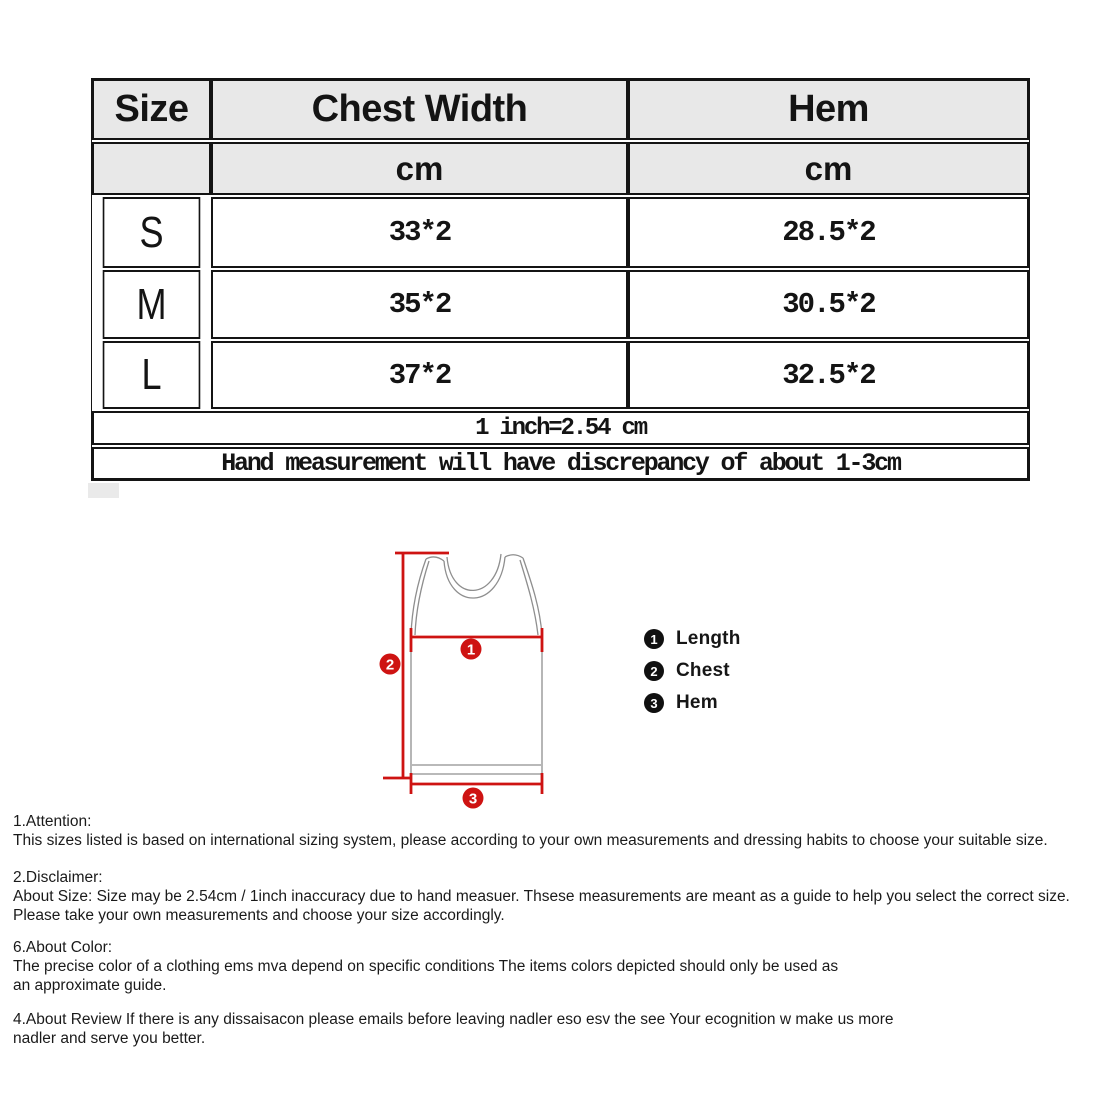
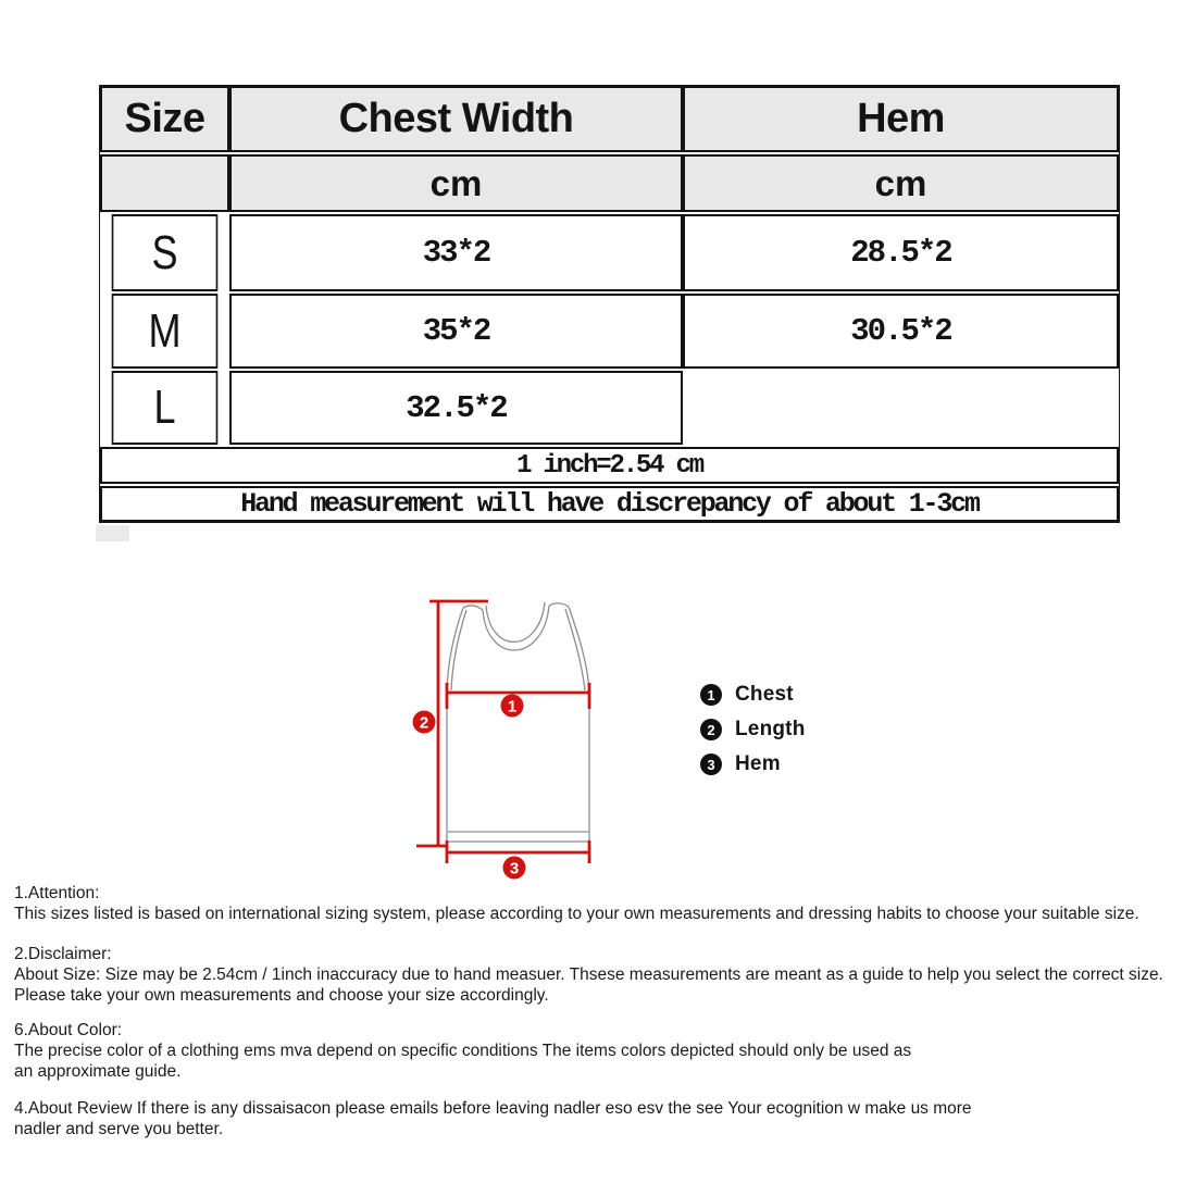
  Size
  Chest Width
  Hem
  cm
  cm
  S
  33*2
  28.5*2
  M
  35*2
  30.5*2
  L
- 37*2
  32.5*2
  1 inch=2.54 cm
  Hand measurement will have discrepancy of about 1-3cm
  1
  2
  3
  1
- Length
+ Chest
  2
- Chest
+ Length
  3
  Hem
  1.Attention:
  This sizes listed is based on international sizing system, please according to your own measurements and dressing habits to choose your suitable size.
  2.Disclaimer:
  About Size: Size may be 2.54cm / 1inch inaccuracy due to hand measuer. Thsese measurements are meant as a guide to help you select the correct size.
  Please take your own measurements and choose your size accordingly.
  6.About Color:
  The precise color of a clothing ems mva depend on specific conditions The items colors depicted should only be used as
  an approximate guide.
  4.About Review If there is any dissaisacon please emails before leaving nadler eso esv the see Your ecognition w make us more
  nadler and serve you better.
